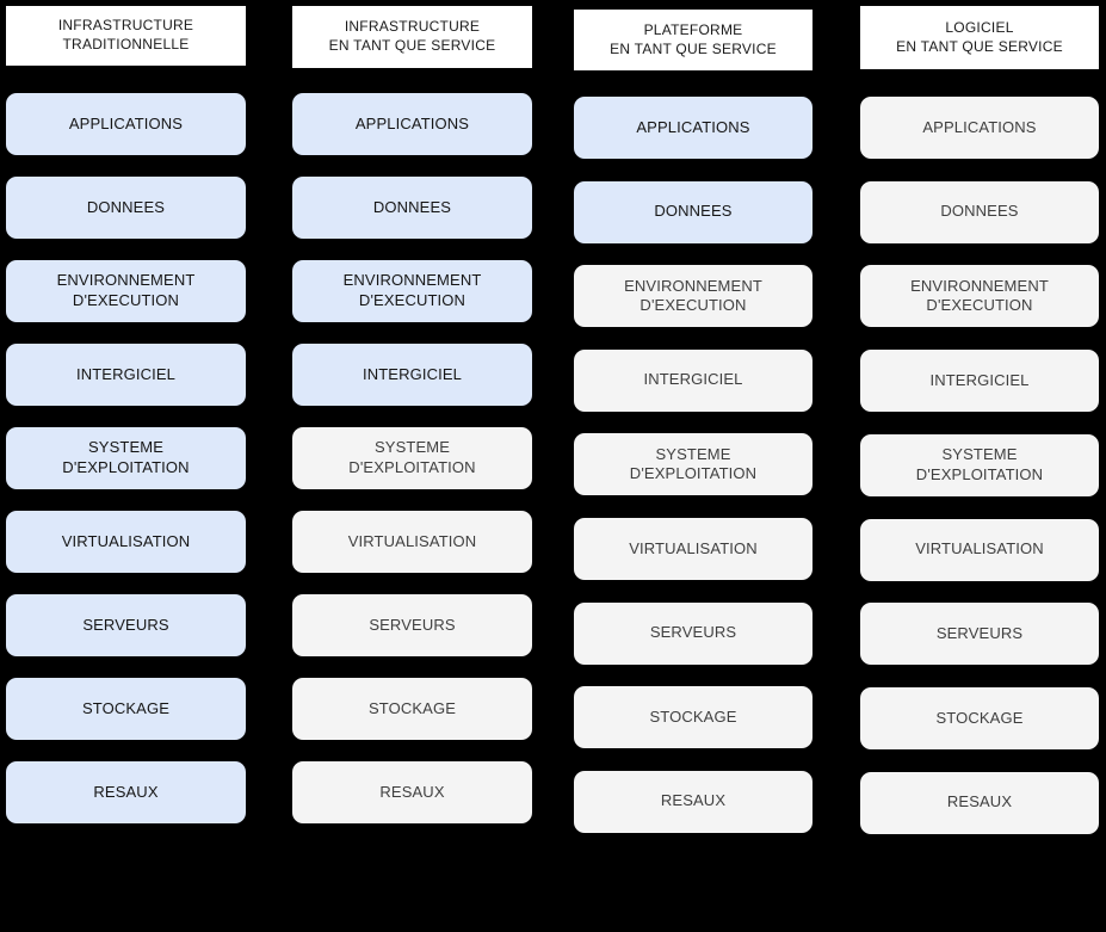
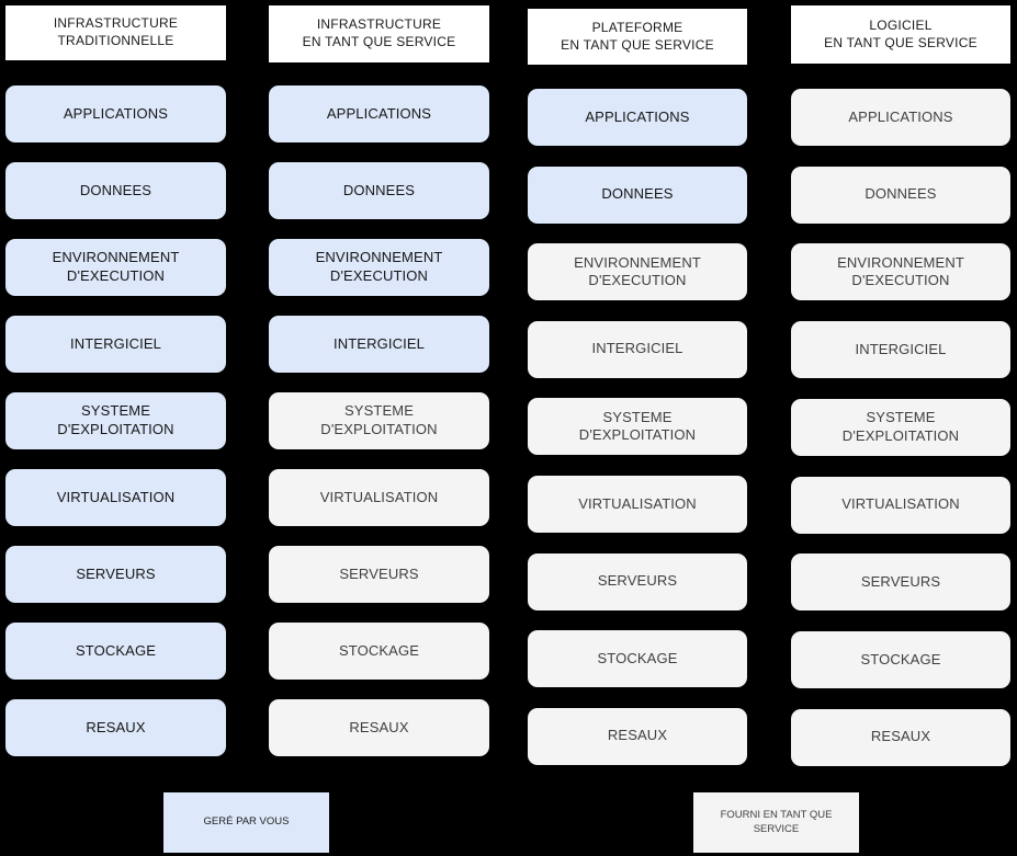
  INFRASTRUCTURE
  TRADITIONNELLE
  APPLICATIONS
  DONNEES
  ENVIRONNEMENT
  D'EXECUTION
  INTERGICIEL
  SYSTEME
  D'EXPLOITATION
  VIRTUALISATION
  SERVEURS
  STOCKAGE
  RESAUX
  INFRASTRUCTURE
  EN TANT QUE SERVICE
  APPLICATIONS
  DONNEES
  ENVIRONNEMENT
  D'EXECUTION
  INTERGICIEL
  SYSTEME
  D'EXPLOITATION
  VIRTUALISATION
  SERVEURS
  STOCKAGE
  RESAUX
  PLATEFORME
  EN TANT QUE SERVICE
  APPLICATIONS
  DONNEES
  ENVIRONNEMENT
  D'EXECUTION
  INTERGICIEL
  SYSTEME
  D'EXPLOITATION
  VIRTUALISATION
  SERVEURS
  STOCKAGE
  RESAUX
  LOGICIEL
  EN TANT QUE SERVICE
  APPLICATIONS
  DONNEES
  ENVIRONNEMENT
  D'EXECUTION
  INTERGICIEL
  SYSTEME
  D'EXPLOITATION
  VIRTUALISATION
  SERVEURS
  STOCKAGE
  RESAUX
+ GERÉ PAR VOUS
+ FOURNI EN TANT QUE
+ SERVICE
